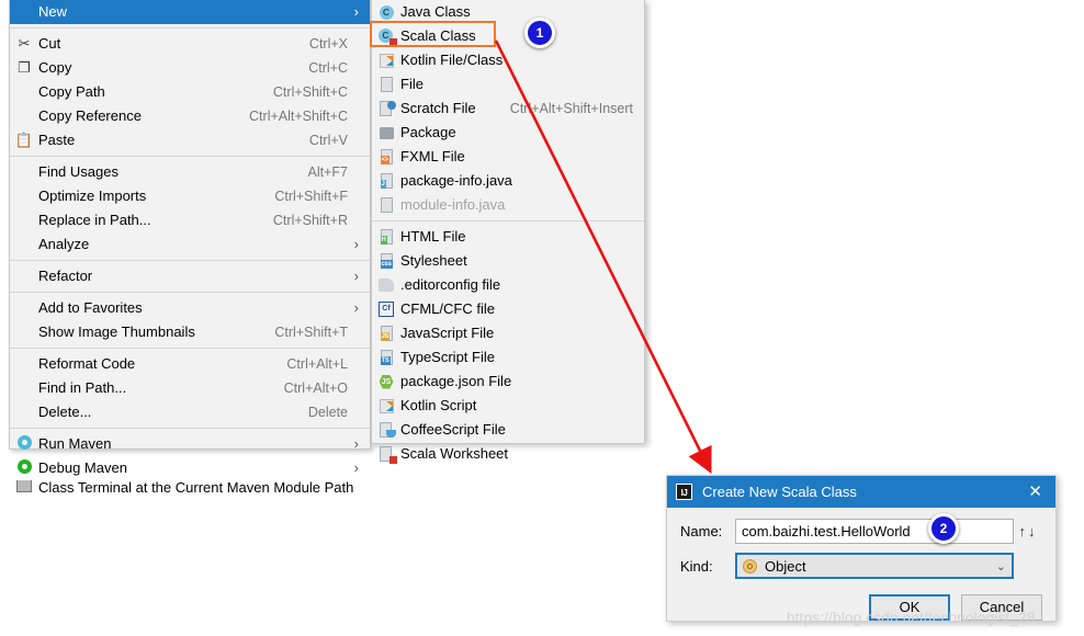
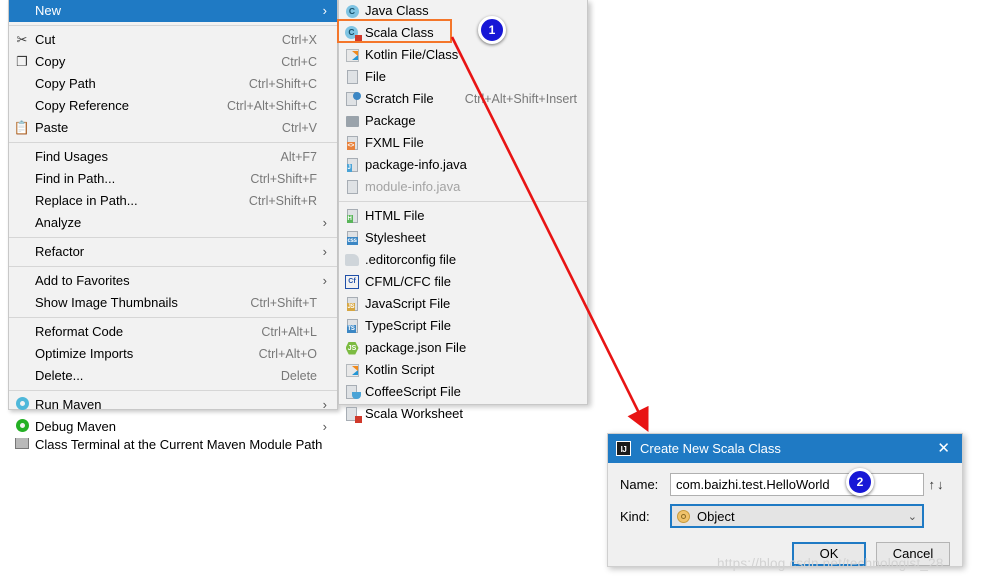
  New
  ›
  ✂
  Cut
  Ctrl+X
  ❐
  Copy
  Ctrl+C
  Copy Path
  Ctrl+Shift+C
  Copy Reference
  Ctrl+Alt+Shift+C
  📋
  Paste
  Ctrl+V
  Find Usages
  Alt+F7
- Optimize Imports
+ Find in Path...
  Ctrl+Shift+F
  Replace in Path...
  Ctrl+Shift+R
  Analyze
  ›
  Refactor
  ›
  Add to Favorites
  ›
  Show Image Thumbnails
  Ctrl+Shift+T
  Reformat Code
  Ctrl+Alt+L
- Find in Path...
+ Optimize Imports
  Ctrl+Alt+O
  Delete...
  Delete
  Run Maven
  ›
  Debug Maven
  ›
  Class Terminal at the Current Maven Module Path
  C
  Java Class
  C
  Scala Class
  Kotlin File/Class
  File
  Scratch File
  Ctr+Alt+Shift+Insert
  Package
  FXML File
  package-info.java
  module-info.java
  HTML File
  Stylesheet
  .editorconfig file
  CFML/CFC file
  JavaScript File
  TypeScript File
  package.json File
  Kotlin Script
  CoffeeScript File
  Scala Worksheet
  1
  IJ
  Create New Scala Class
  ✕
  Name:
  com.baizhi.test.HelloWorld
  ↑↓
  Kind:
  Object
  ⌄
  OK
  Cancel
  2
  https://blog.csdn.net/technologist_28
